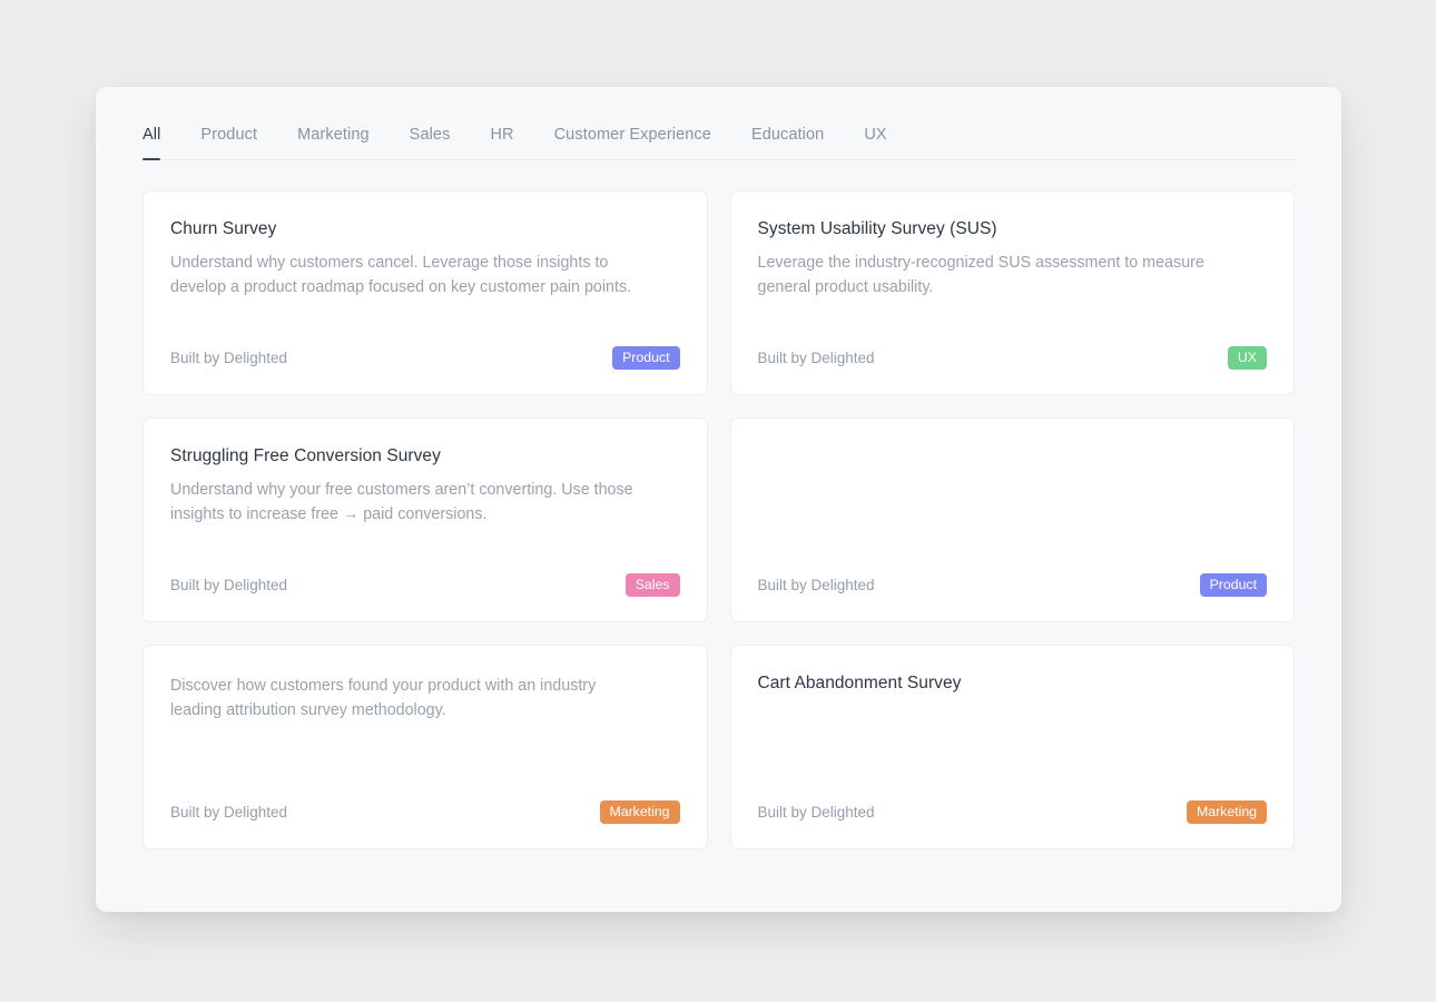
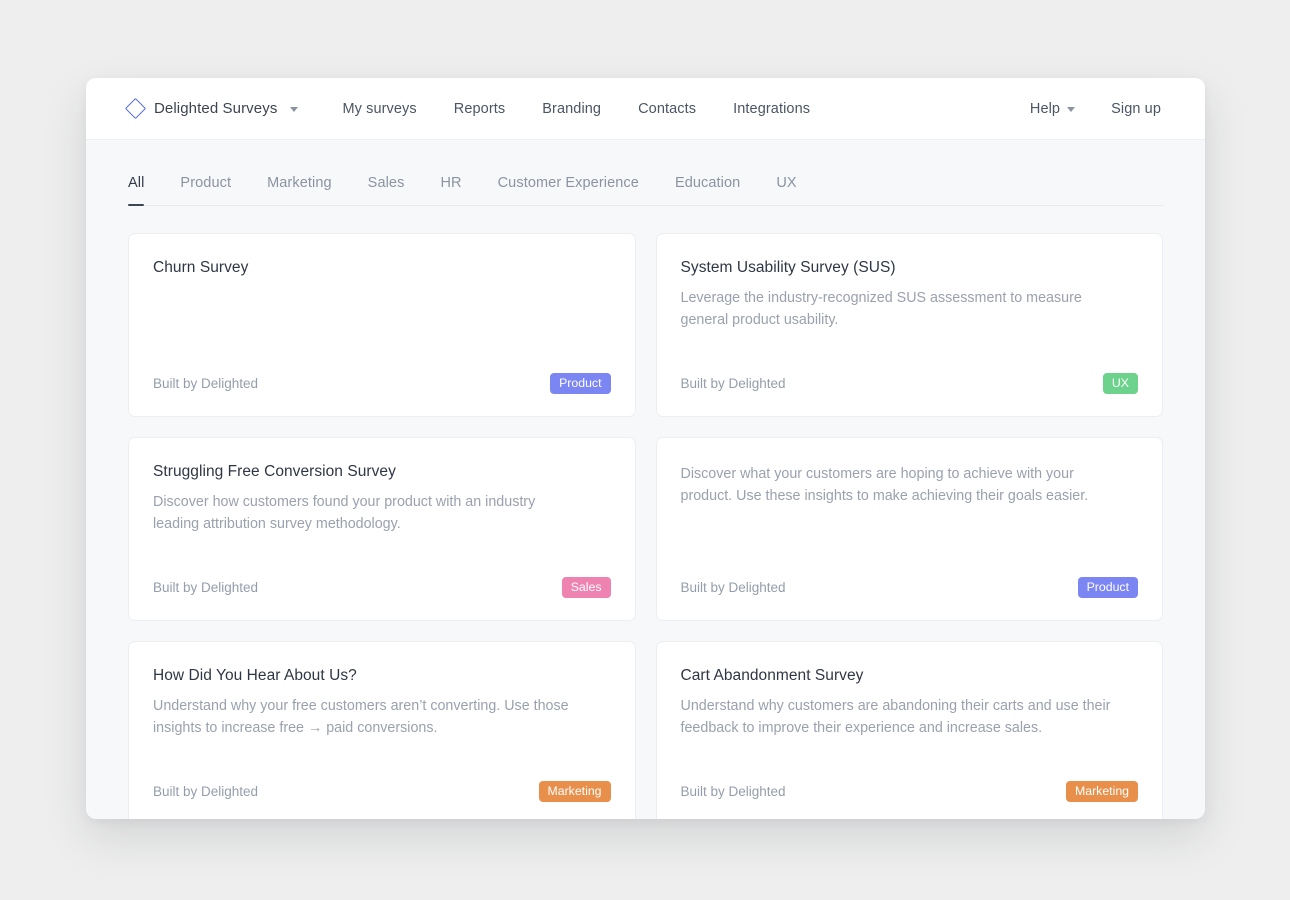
+ Delighted Surveys
+ My surveys
+ Reports
+ Branding
+ Contacts
+ Integrations
+ Help
+ Sign up
  All
  Product
  Marketing
  Sales
  HR
  Customer Experience
  Education
  UX
  Churn Survey
- Understand why customers cancel. Leverage those insights to develop a product roadmap focused on key customer pain points.
  Built by Delighted
  Product
  System Usability Survey (SUS)
  Leverage the industry-recognized SUS assessment to measure general product usability.
  Built by Delighted
  UX
  Struggling Free Conversion Survey
- Understand why your free customers aren’t converting. Use those insights to increase free → paid conversions.
+ Discover how customers found your product with an industry leading attribution survey methodology.
  Built by Delighted
  Sales
+ Discover what your customers are hoping to achieve with your product. Use these insights to make achieving their goals easier.
  Built by Delighted
  Product
+ How Did You Hear About Us?
- Discover how customers found your product with an industry leading attribution survey methodology.
+ Understand why your free customers aren’t converting. Use those insights to increase free → paid conversions.
  Built by Delighted
  Marketing
  Cart Abandonment Survey
+ Understand why customers are abandoning their carts and use their feedback to improve their experience and increase sales.
  Built by Delighted
  Marketing
